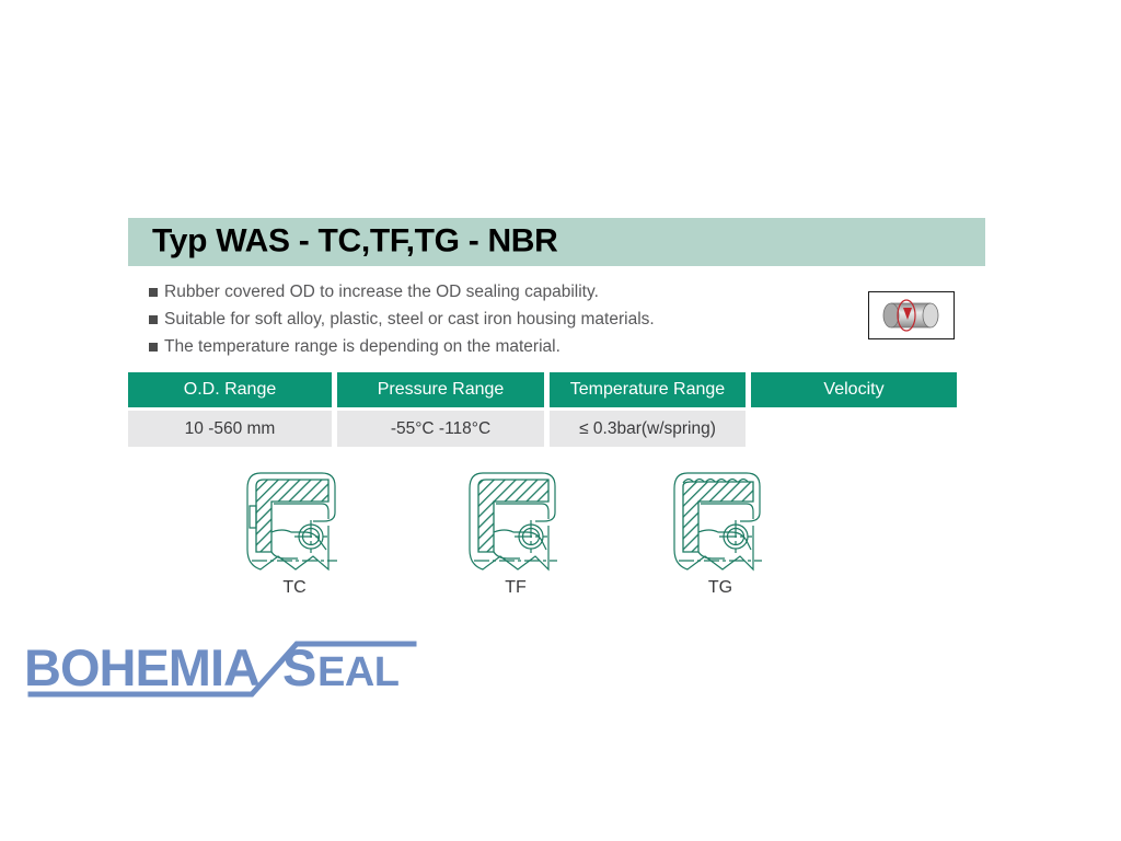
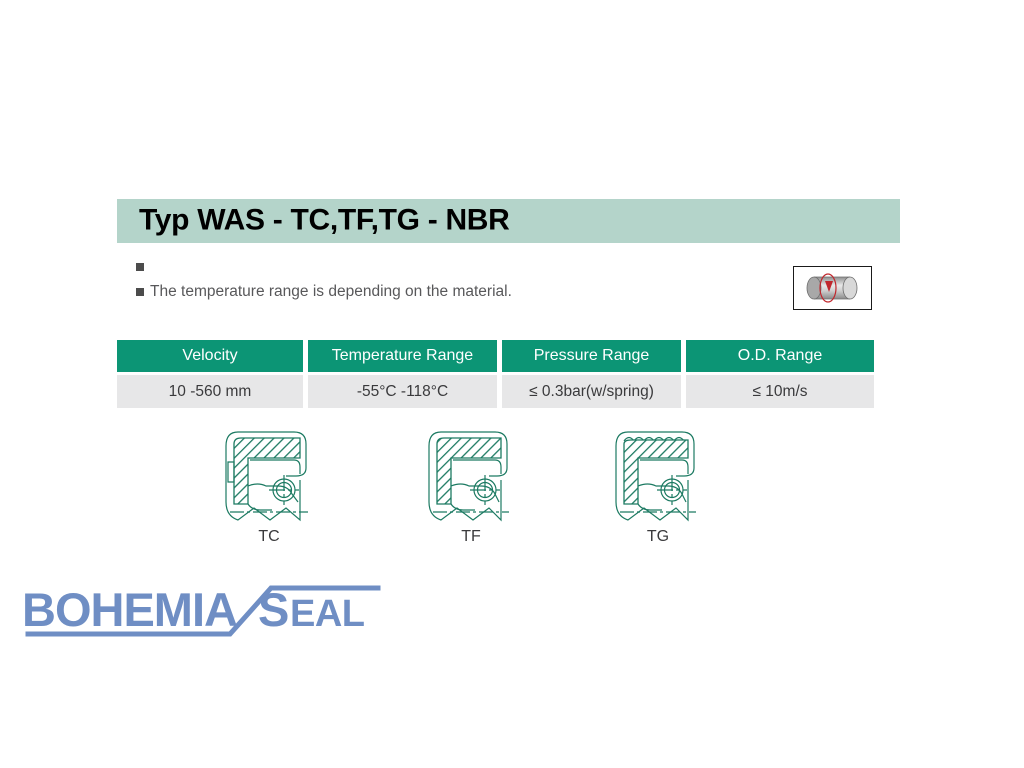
  Typ WAS - TC,TF,TG - NBR
- Rubber covered OD to increase the OD sealing capability.
- Suitable for soft alloy, plastic, steel or cast iron housing materials.
  The temperature range is depending on the material.
- O.D. Range
+ Velocity
  10 -560 mm
- Pressure Range
+ Temperature Range
  -55°C -118°C
- Temperature Range
+ Pressure Range
  ≤ 0.3bar(w/spring)
- Velocity
+ O.D. Range
+ ≤ 10m/s
  TC
  TF
  TG
  BOHEMIA
  S
  EAL
